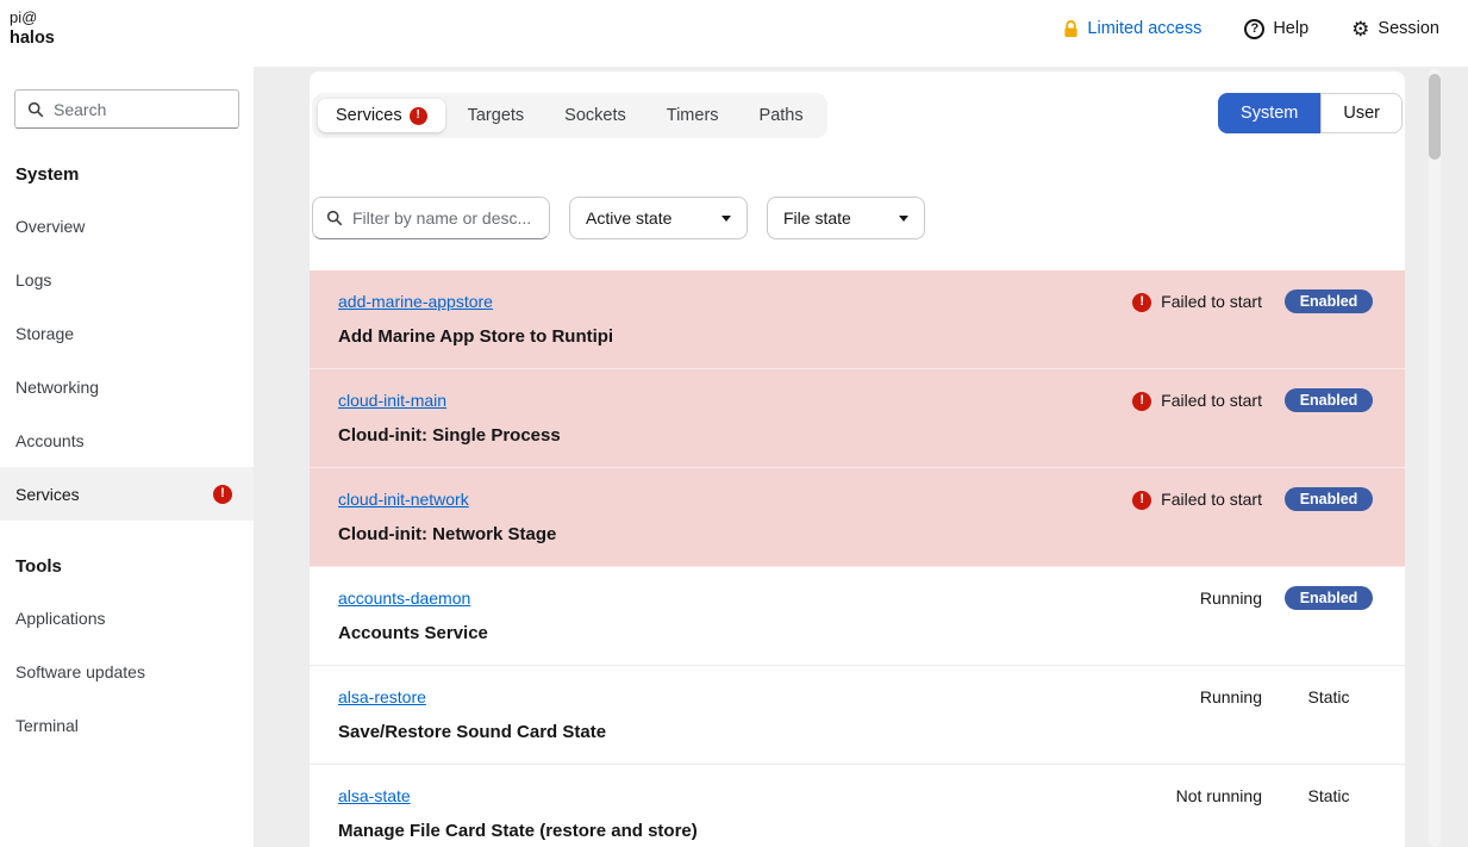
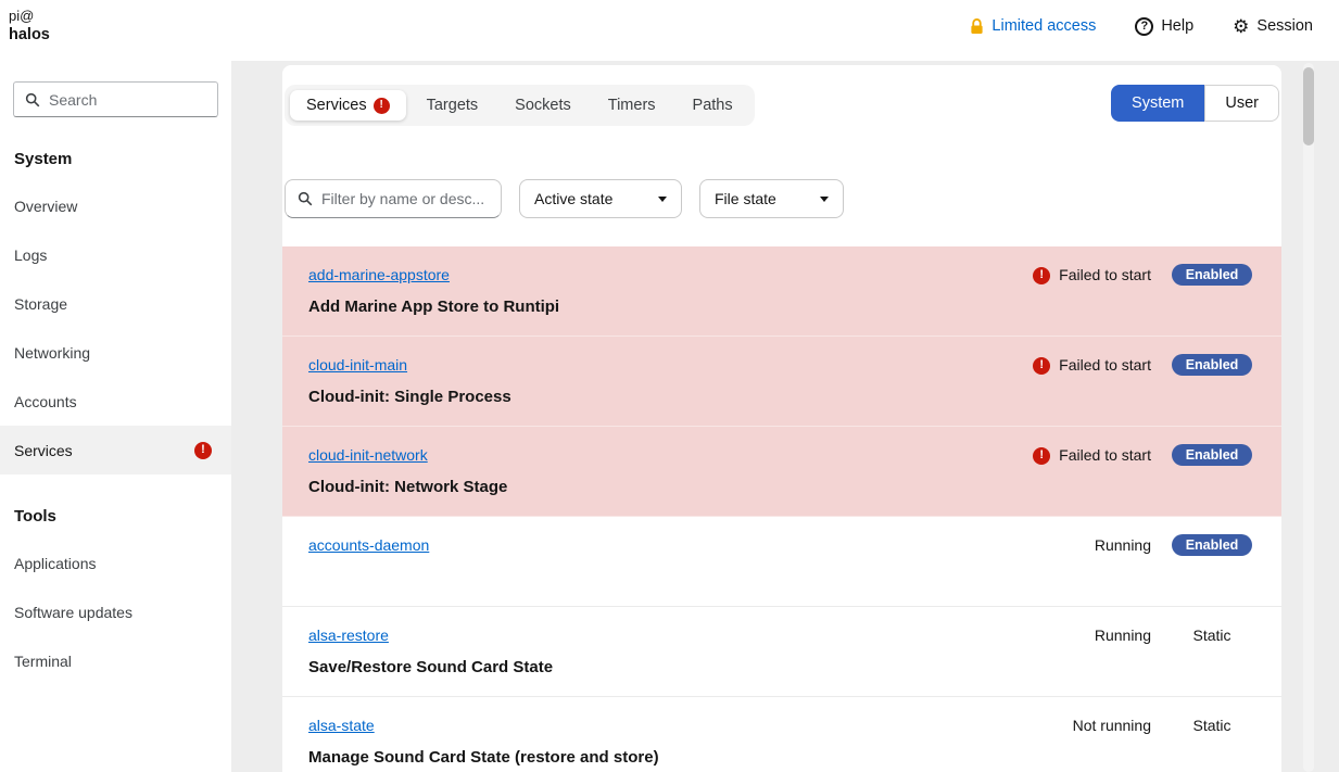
  pi@
  halos
  Limited access
  ?
  Help
  ⚙
  Session
  Search
  System
  Overview
  Logs
  Storage
  Networking
  Accounts
  Services
  !
  Tools
  Applications
  Software updates
  Terminal
  Services
  !
  Targets
  Sockets
  Timers
  Paths
  System
  User
  Filter by name or desc...
  Active state
  File state
  add-marine-appstore
  Add Marine App Store to Runtipi
  !
  Failed to start
  Enabled
  cloud-init-main
  Cloud-init: Single Process
  !
  Failed to start
  Enabled
  cloud-init-network
  Cloud-init: Network Stage
  !
  Failed to start
  Enabled
  accounts-daemon
- Accounts Service
  Running
  Enabled
  alsa-restore
  Save/Restore Sound Card State
  Running
  Static
  alsa-state
- Manage File Card State (restore and store)
+ Manage Sound Card State (restore and store)
  Not running
  Static
